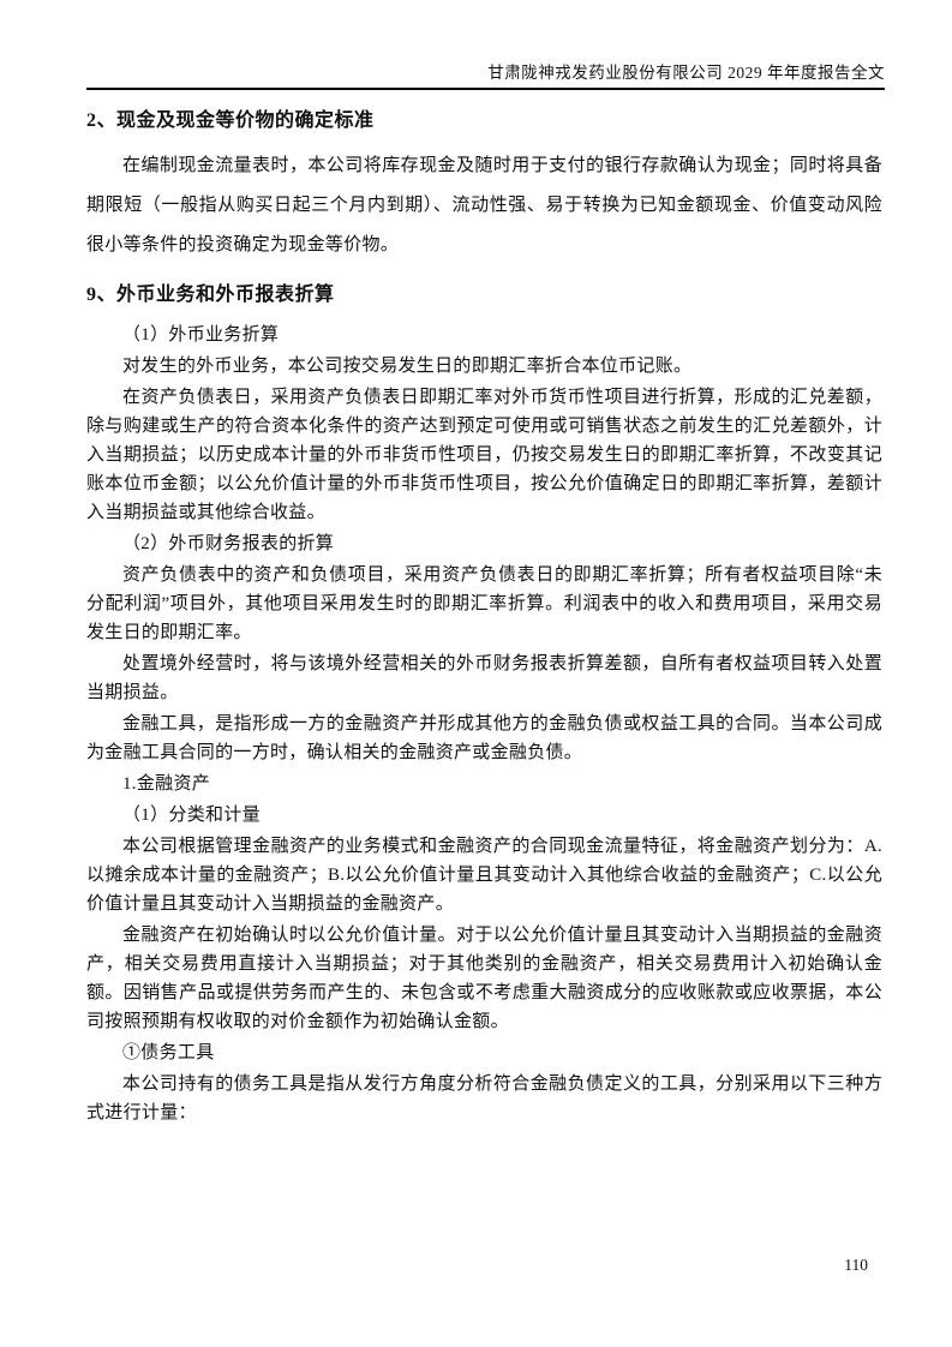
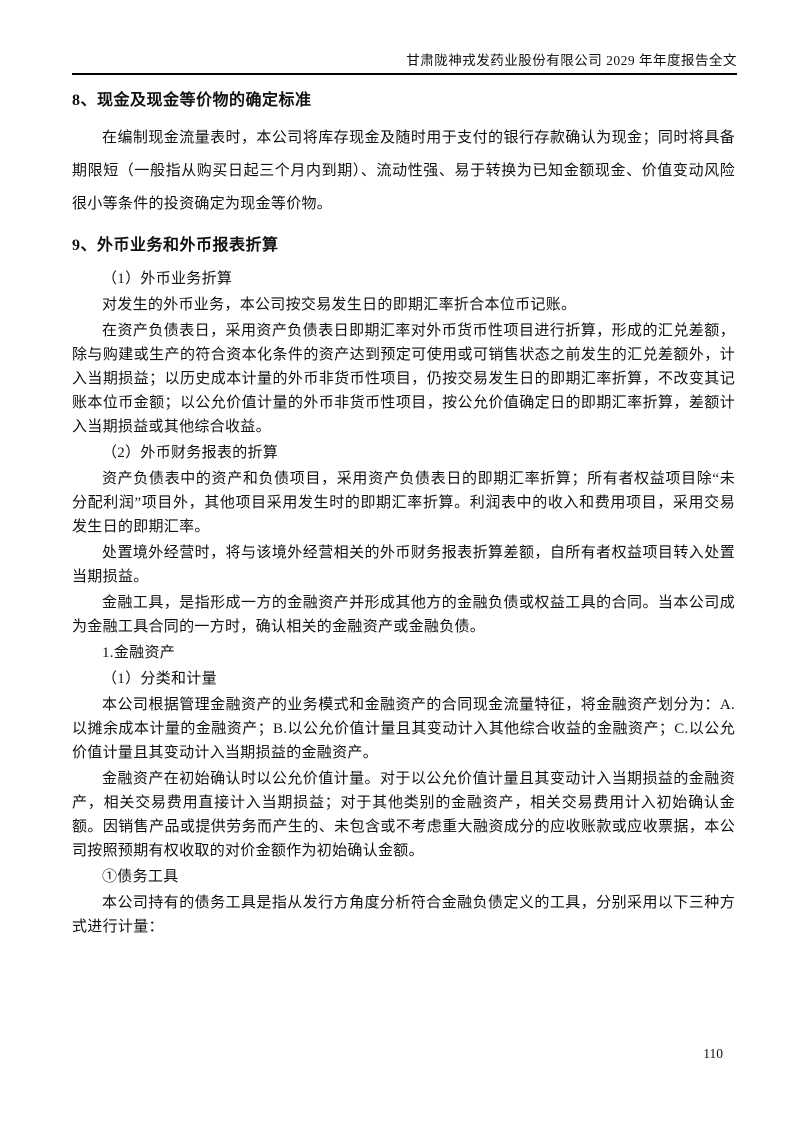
  甘肃陇神戎发药业股份有限公司 2029 年年度报告全文
- 2、现金及现金等价物的确定标准
+ 8、现金及现金等价物的确定标准
  在编制现金流量表时，本公司将库存现金及随时用于支付的银行存款确认为现金；同时将具备期限短（一般指从购买日起三个月内到期）、流动性强、易于转换为已知金额现金、价值变动风险很小等条件的投资确定为现金等价物。
  9、外币业务和外币报表折算
  （1）外币业务折算
  对发生的外币业务，本公司按交易发生日的即期汇率折合本位币记账。
  在资产负债表日，采用资产负债表日即期汇率对外币货币性项目进行折算，形成的汇兑差额，除与购建或生产的符合资本化条件的资产达到预定可使用或可销售状态之前发生的汇兑差额外，计入当期损益；以历史成本计量的外币非货币性项目，仍按交易发生日的即期汇率折算，不改变其记账本位币金额；以公允价值计量的外币非货币性项目，按公允价值确定日的即期汇率折算，差额计入当期损益或其他综合收益。
  （2）外币财务报表的折算
  资产负债表中的资产和负债项目，采用资产负债表日的即期汇率折算；所有者权益项目除“未分配利润”项目外，其他项目采用发生时的即期汇率折算。利润表中的收入和费用项目，采用交易发生日的即期汇率。
  处置境外经营时，将与该境外经营相关的外币财务报表折算差额，自所有者权益项目转入处置当期损益。
  金融工具，是指形成一方的金融资产并形成其他方的金融负债或权益工具的合同。当本公司成为金融工具合同的一方时，确认相关的金融资产或金融负债。
  1.金融资产
  （1）分类和计量
  本公司根据管理金融资产的业务模式和金融资产的合同现金流量特征，将金融资产划分为：A.以摊余成本计量的金融资产；B.以公允价值计量且其变动计入其他综合收益的金融资产；C.以公允价值计量且其变动计入当期损益的金融资产。
  金融资产在初始确认时以公允价值计量。对于以公允价值计量且其变动计入当期损益的金融资产，相关交易费用直接计入当期损益；对于其他类别的金融资产，相关交易费用计入初始确认金额。因销售产品或提供劳务而产生的、未包含或不考虑重大融资成分的应收账款或应收票据，本公司按照预期有权收取的对价金额作为初始确认金额。
  ①债务工具
  本公司持有的债务工具是指从发行方角度分析符合金融负债定义的工具，分别采用以下三种方式进行计量：
  110
